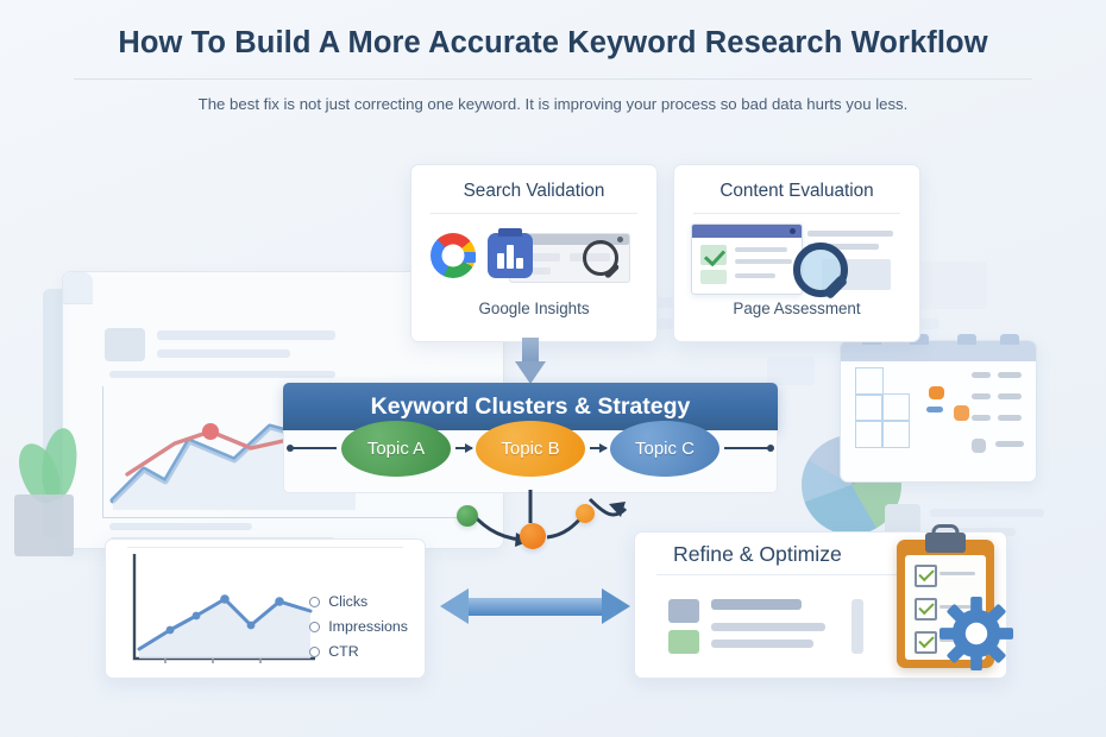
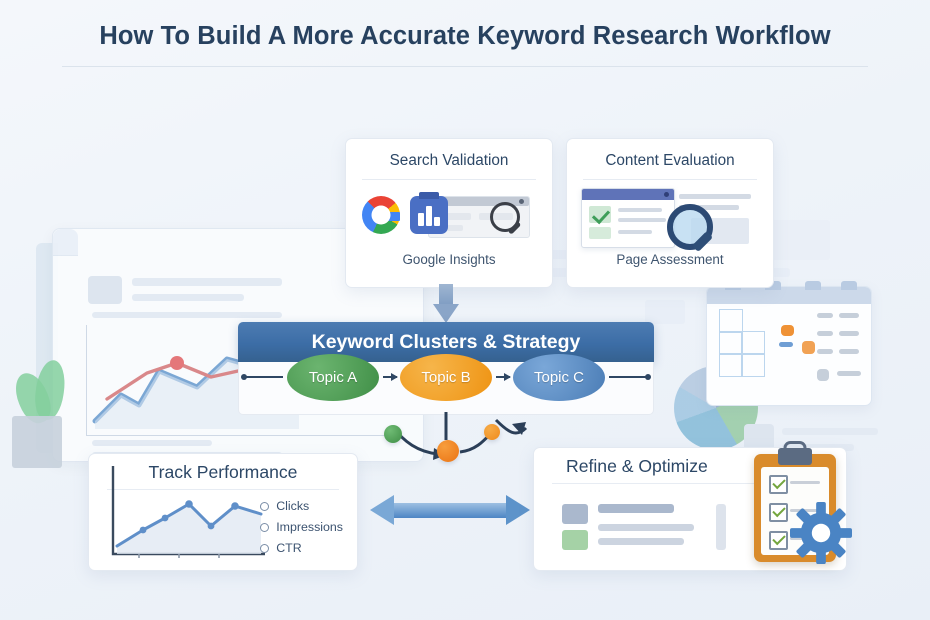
  How To Build A More Accurate Keyword Research Workflow
- The best fix is not just correcting one keyword. It is improving your process so bad data hurts you less.
  Search Validation
  Google Insights
  Content Evaluation
  Page Assessment
  Keyword Clusters & Strategy
  Topic A
  Topic B
  Topic C
+ Track Performance
  Clicks
  Impressions
  CTR
  Refine & Optimize
